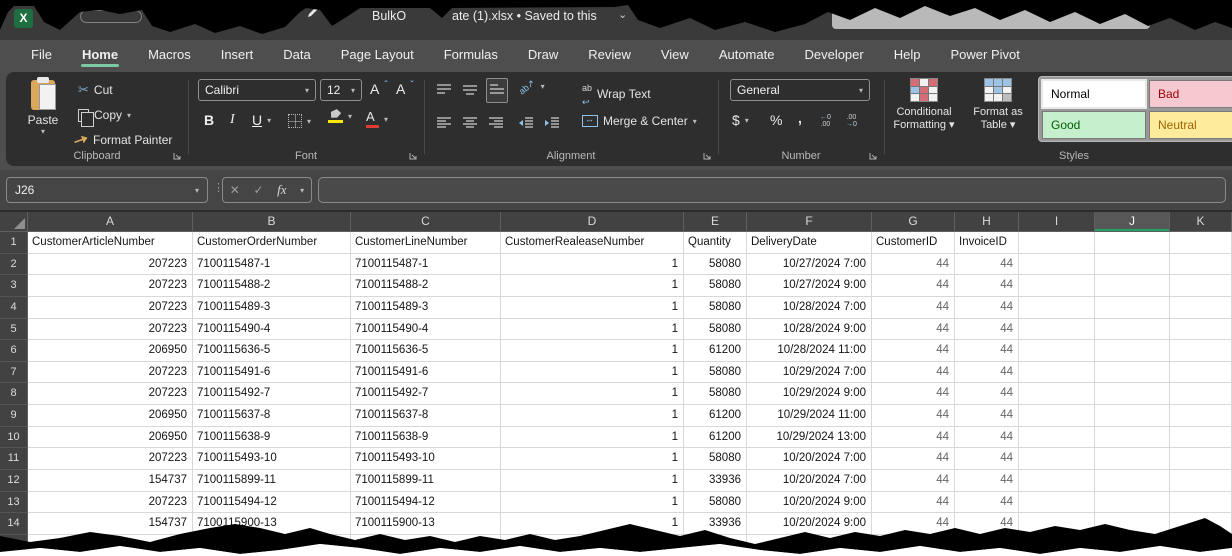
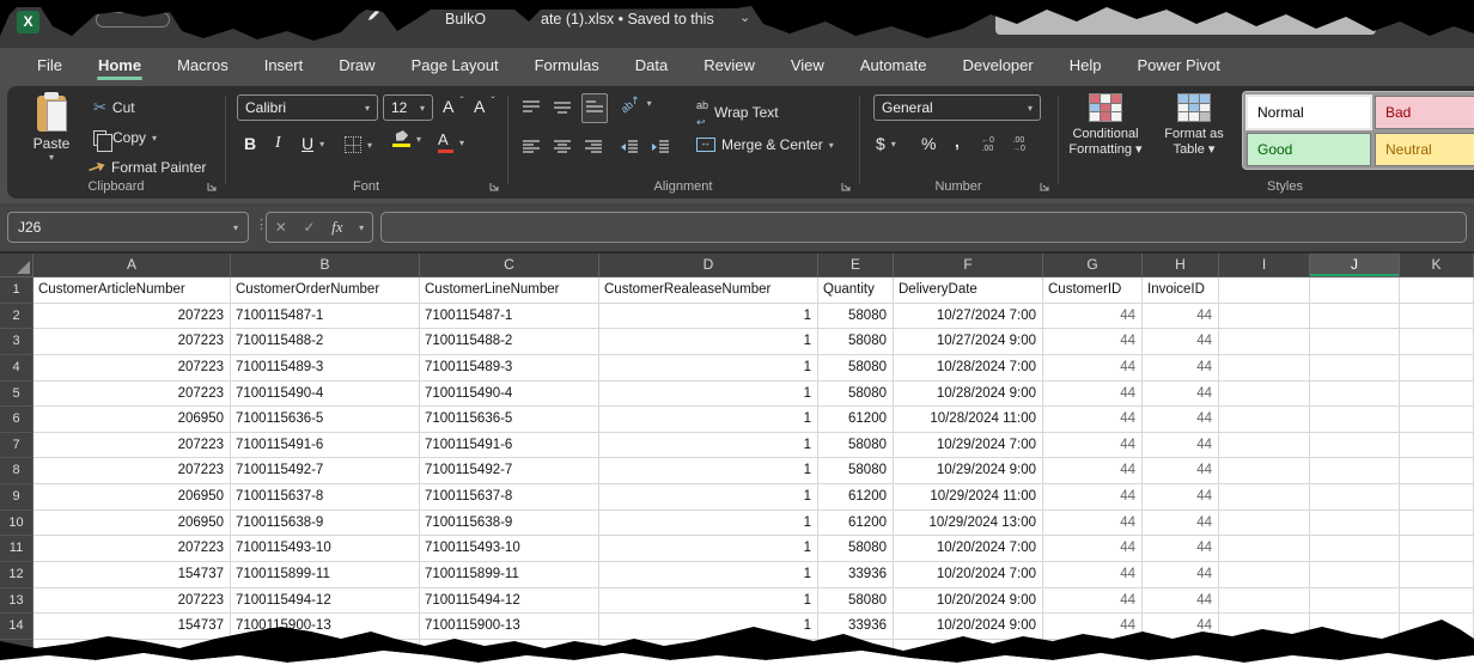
  X
  BulkO
  ate (1).xlsx • Saved to this
  ⌄
  File
  Home
  Macros
  Insert
- Data
+ Draw
  Page Layout
  Formulas
- Draw
+ Data
  Review
  View
  Automate
  Developer
  Help
  Power Pivot
  Paste
  ▾
  ✂
  Cut
  Copy
  ▾
  Format Painter
  Clipboard
  Calibri
  ▾
  12
  ▾
  A
  ˆ
  A
  ˇ
  B
  I
  U
  ▾
  ▾
  ▾
  A
  ▾
  Font
  ▾
  ab
  ↩
  Wrap Text
  Merge & Center
  ▾
  Alignment
  General
  ▾
  $
  ▾
  %
  ,
  Number
  Conditional
  Formatting ▾
  Format as
  Table ▾
  Normal
  Bad
  Good
  Neutral
  Styles
  J26
  ▾
  ⋮
  ✕
  ✓
  fx
  ▾
  A
  B
  C
  D
  E
  F
  G
  H
  I
  J
  K
  1
  CustomerArticleNumber
  CustomerOrderNumber
  CustomerLineNumber
  CustomerRealeaseNumber
  Quantity
  DeliveryDate
  CustomerID
  InvoiceID
  2
  207223
  7100115487-1
  7100115487-1
  1
  58080
  10/27/2024 7:00
  44
  44
  3
  207223
  7100115488-2
  7100115488-2
  1
  58080
  10/27/2024 9:00
  44
  44
  4
  207223
  7100115489-3
  7100115489-3
  1
  58080
  10/28/2024 7:00
  44
  44
  5
  207223
  7100115490-4
  7100115490-4
  1
  58080
  10/28/2024 9:00
  44
  44
  6
  206950
  7100115636-5
  7100115636-5
  1
  61200
  10/28/2024 11:00
  44
  44
  7
  207223
  7100115491-6
  7100115491-6
  1
  58080
  10/29/2024 7:00
  44
  44
  8
  207223
  7100115492-7
  7100115492-7
  1
  58080
  10/29/2024 9:00
  44
  44
  9
  206950
  7100115637-8
  7100115637-8
  1
  61200
  10/29/2024 11:00
  44
  44
  10
  206950
  7100115638-9
  7100115638-9
  1
  61200
  10/29/2024 13:00
  44
  44
  11
  207223
  7100115493-10
  7100115493-10
  1
  58080
  10/20/2024 7:00
  44
  44
  12
  154737
  7100115899-11
  7100115899-11
  1
  33936
  10/20/2024 7:00
  44
  44
  13
  207223
  7100115494-12
  7100115494-12
  1
  58080
  10/20/2024 9:00
  44
  44
  14
  154737
  7100115900-13
  7100115900-13
  1
  33936
  10/20/2024 9:00
  44
  44
